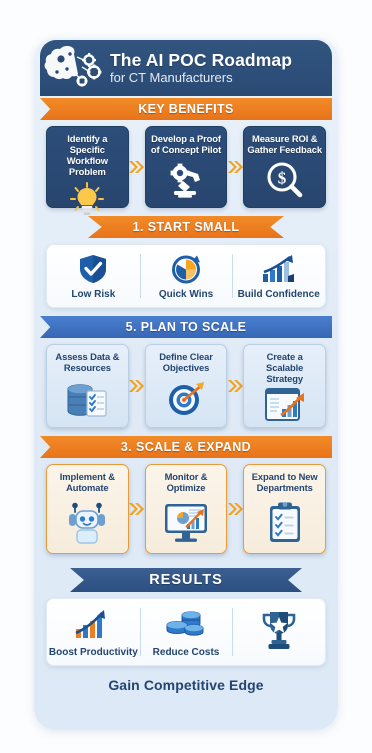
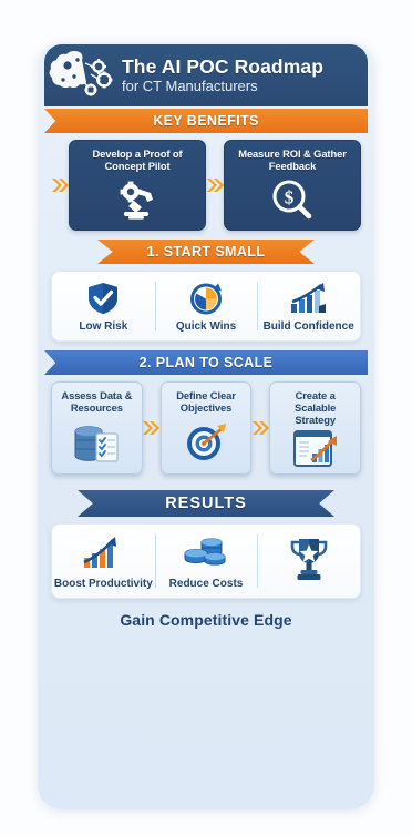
  The AI POC Roadmap
  for CT Manufacturers
  KEY BENEFITS
- Identify a Specific Workflow Problem
  Develop a Proof of Concept Pilot
  Measure ROI & Gather Feedback
  $
  1. START SMALL
  Low Risk
  Quick Wins
  Build Confidence
- 5. PLAN TO SCALE
+ 2. PLAN TO SCALE
  Assess Data & Resources
  Define Clear Objectives
  Create a Scalable Strategy
- 3. SCALE & EXPAND
- Implement & Automate
- Monitor & Optimize
- Expand to New Departments
  RESULTS
  Boost Productivity
  Reduce Costs
  Gain Competitive Edge
